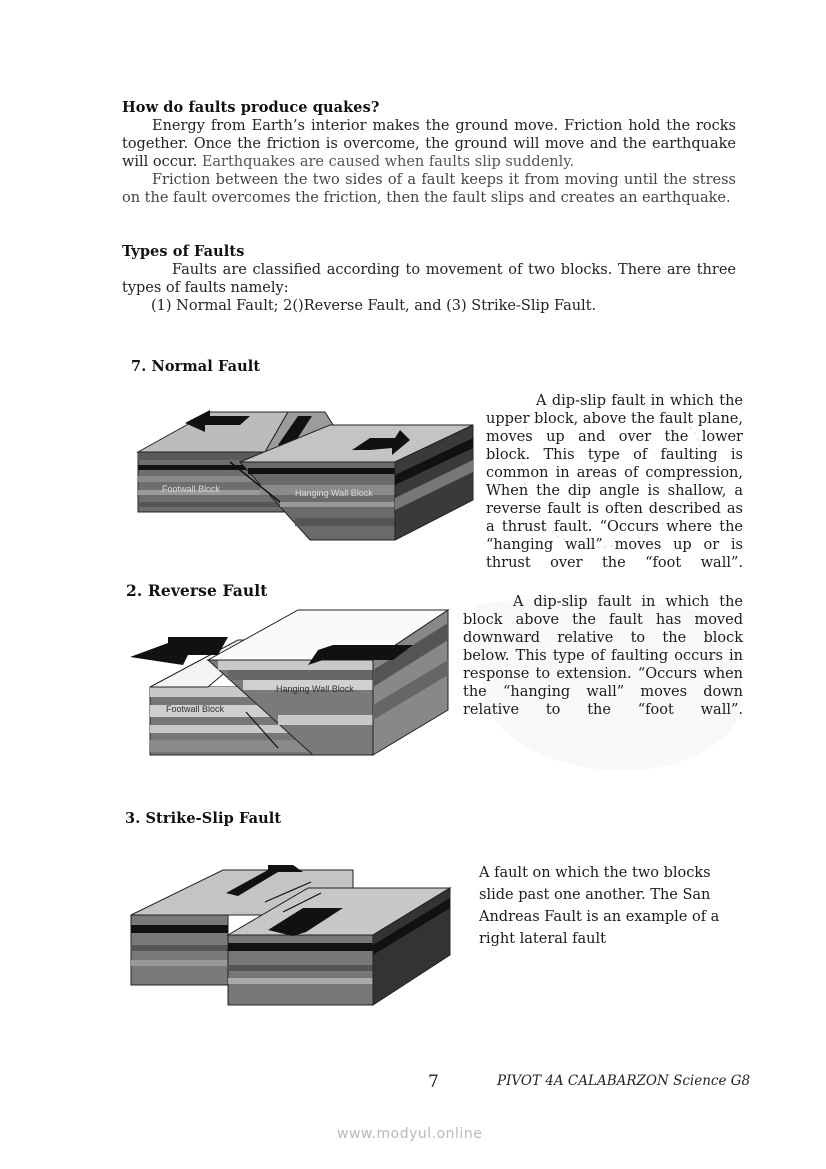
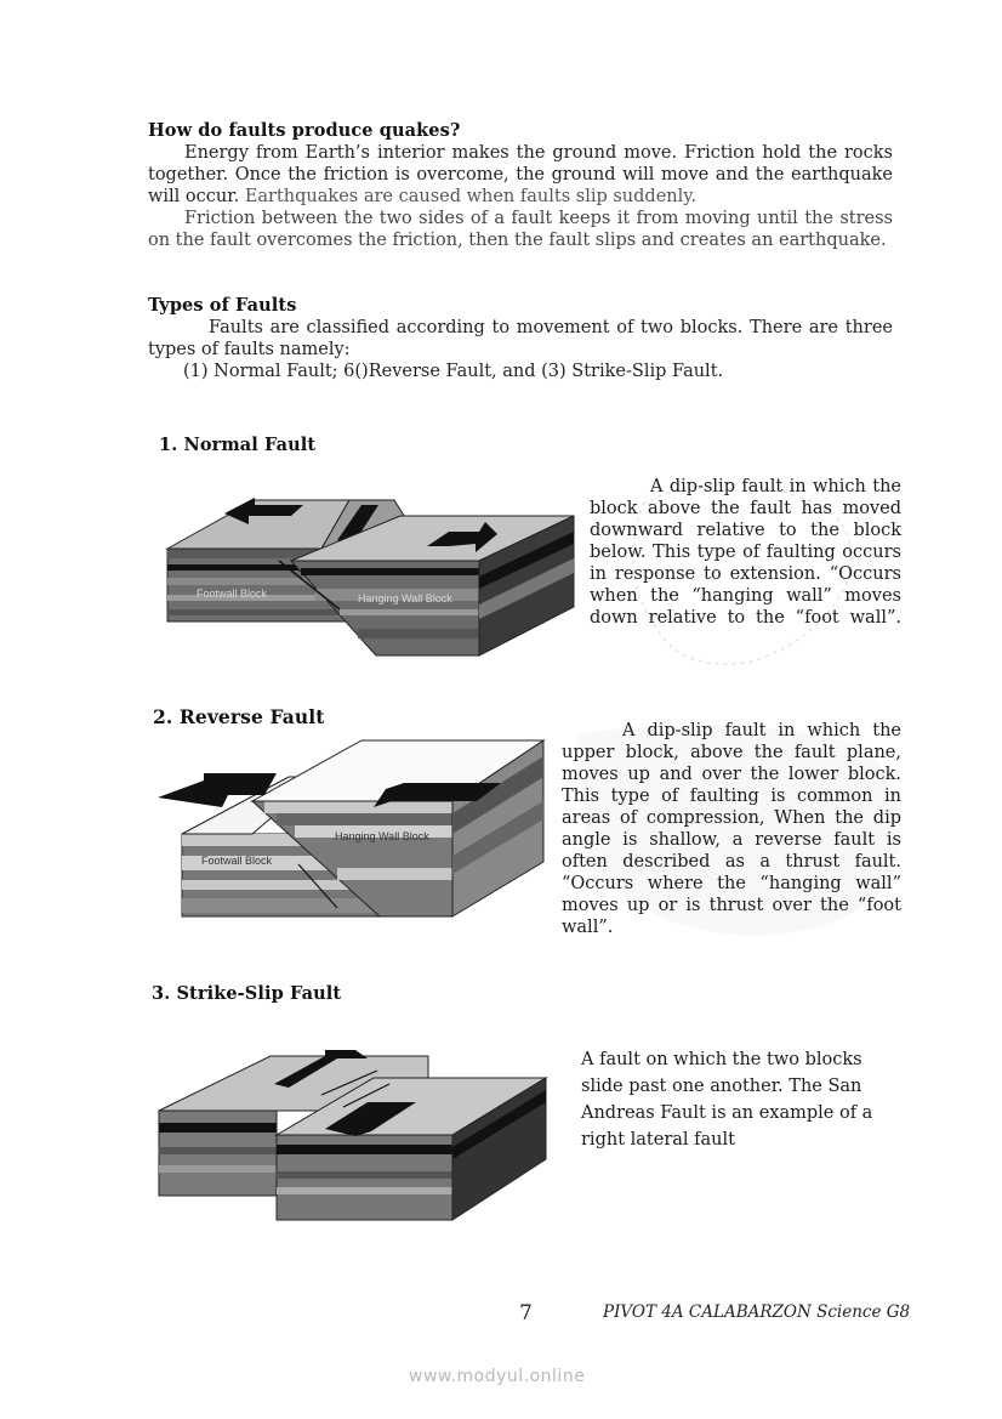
  How do faults produce quakes?
  Energy from Earth’s interior makes the ground move. Friction hold the rocks together. Once the friction is overcome, the ground will move and the earthquake will occur. Earthquakes are caused when faults slip suddenly.
  Friction between the two sides of a fault keeps it from moving until the stress on the fault overcomes the friction, then the fault slips and creates an earthquake.
  Types of Faults
  Faults are classified according to movement of two blocks. There are three types of faults namely:
- (1) Normal Fault; 2()Reverse Fault, and (3) Strike-Slip Fault.
+ (1) Normal Fault; 6()Reverse Fault, and (3) Strike-Slip Fault.
- 7. Normal Fault
+ 1. Normal Fault
  Footwall Block
  Hanging Wall Block
- A dip-slip fault in which the upper block, above the fault plane, moves up and over the lower block. This type of faulting is common in areas of compression, When the dip angle is shallow, a reverse fault is often described as a thrust fault. “Occurs where the “hanging wall” moves up or is thrust over the “foot wall”.
+ A dip-slip fault in which the block above the fault has moved downward relative to the block below. This type of faulting occurs in response to extension. “Occurs when the “hanging wall” moves down relative to the “foot wall”.
  2. Reverse Fault
  Hanging Wall Block
  Footwall Block
- A dip-slip fault in which the block above the fault has moved downward relative to the block below. This type of faulting occurs in response to extension. “Occurs when the “hanging wall” moves down relative to the “foot wall”.
+ A dip-slip fault in which the upper block, above the fault plane, moves up and over the lower block. This type of faulting is common in areas of compression, When the dip angle is shallow, a reverse fault is often described as a thrust fault. “Occurs where the “hanging wall” moves up or is thrust over the “foot wall”.
  3. Strike-Slip Fault
  A fault on which the two blocks slide past one another. The San Andreas Fault is an example of a right lateral fault
  7
  PIVOT 4A CALABARZON Science G8
  www.modyul.online
